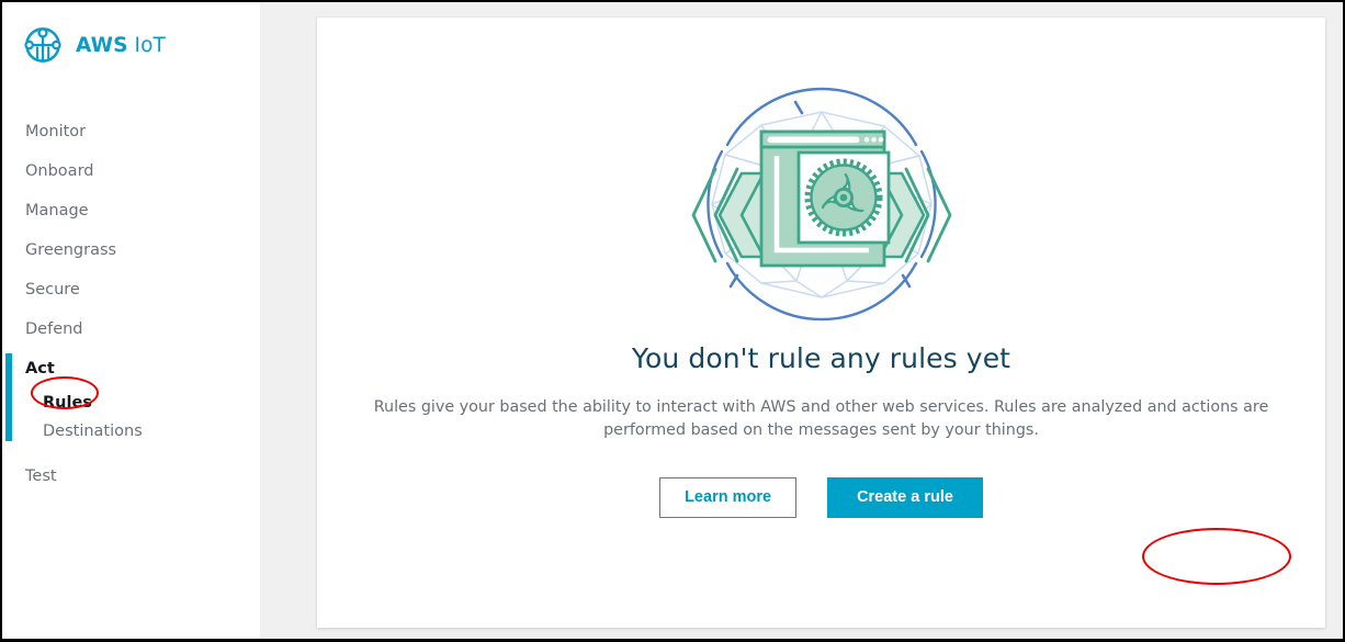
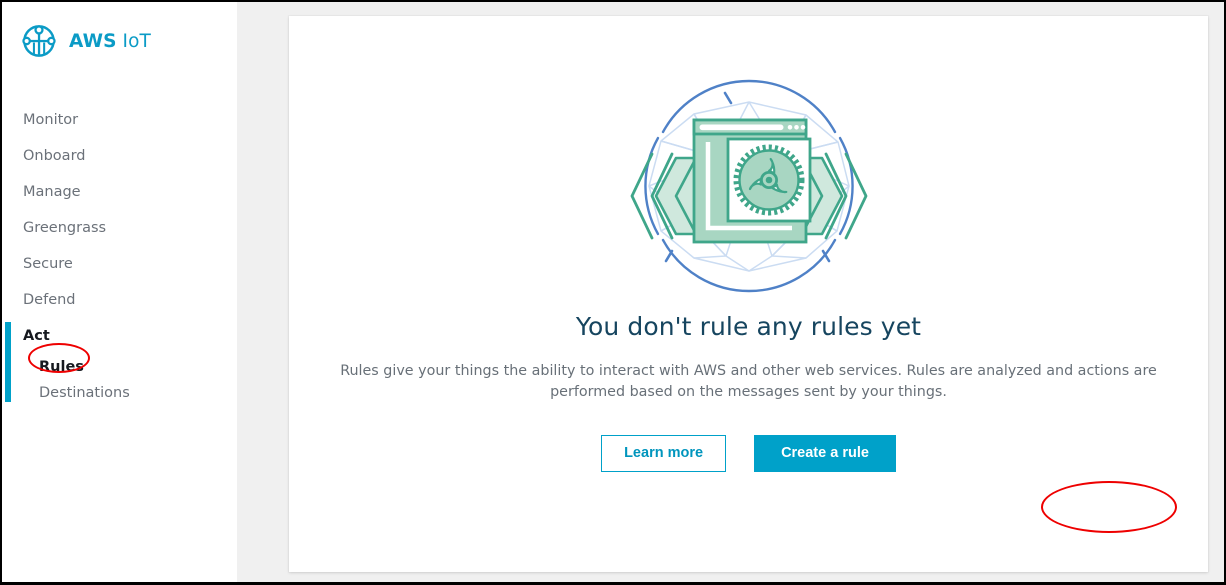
  AWS IoT
  Monitor
  Onboard
  Manage
  Greengrass
  Secure
  Defend
  Act
  Rules
  Destinations
- Test
  You don't rule any rules yet
- Rules give your based the ability to interact with AWS and other web services. Rules are analyzed and actions are performed based on the messages sent by your things.
+ Rules give your things the ability to interact with AWS and other web services. Rules are analyzed and actions are performed based on the messages sent by your things.
  Learn more
  Create a rule
